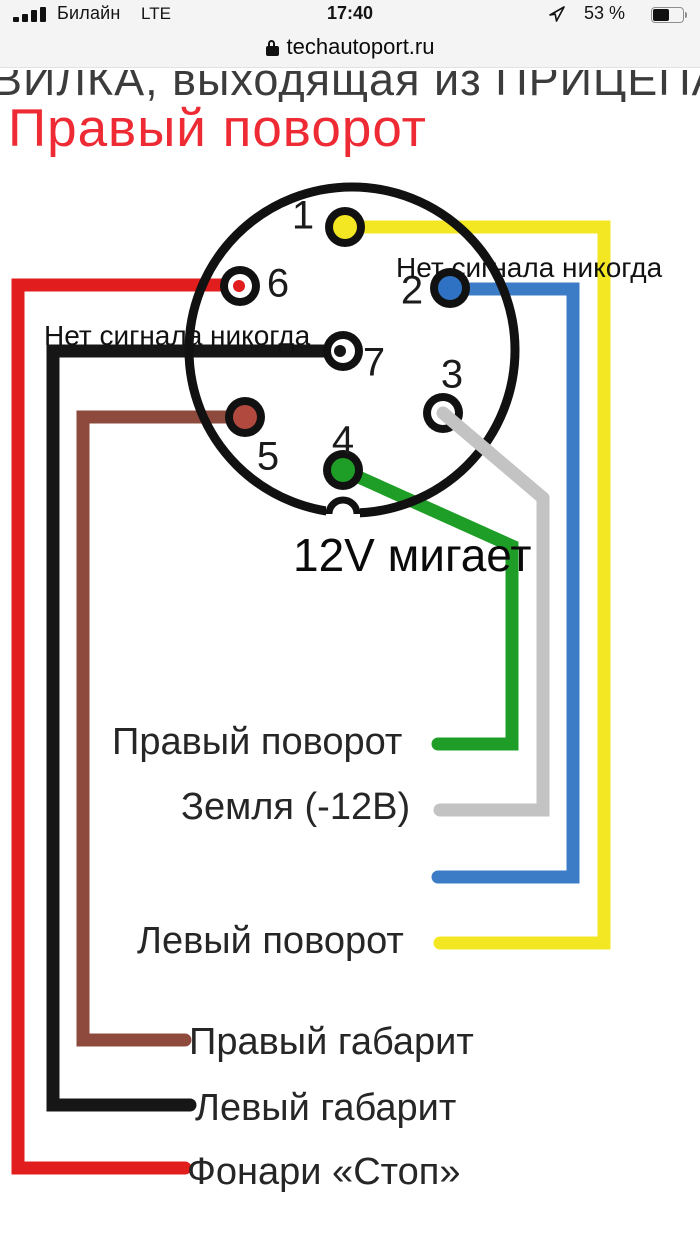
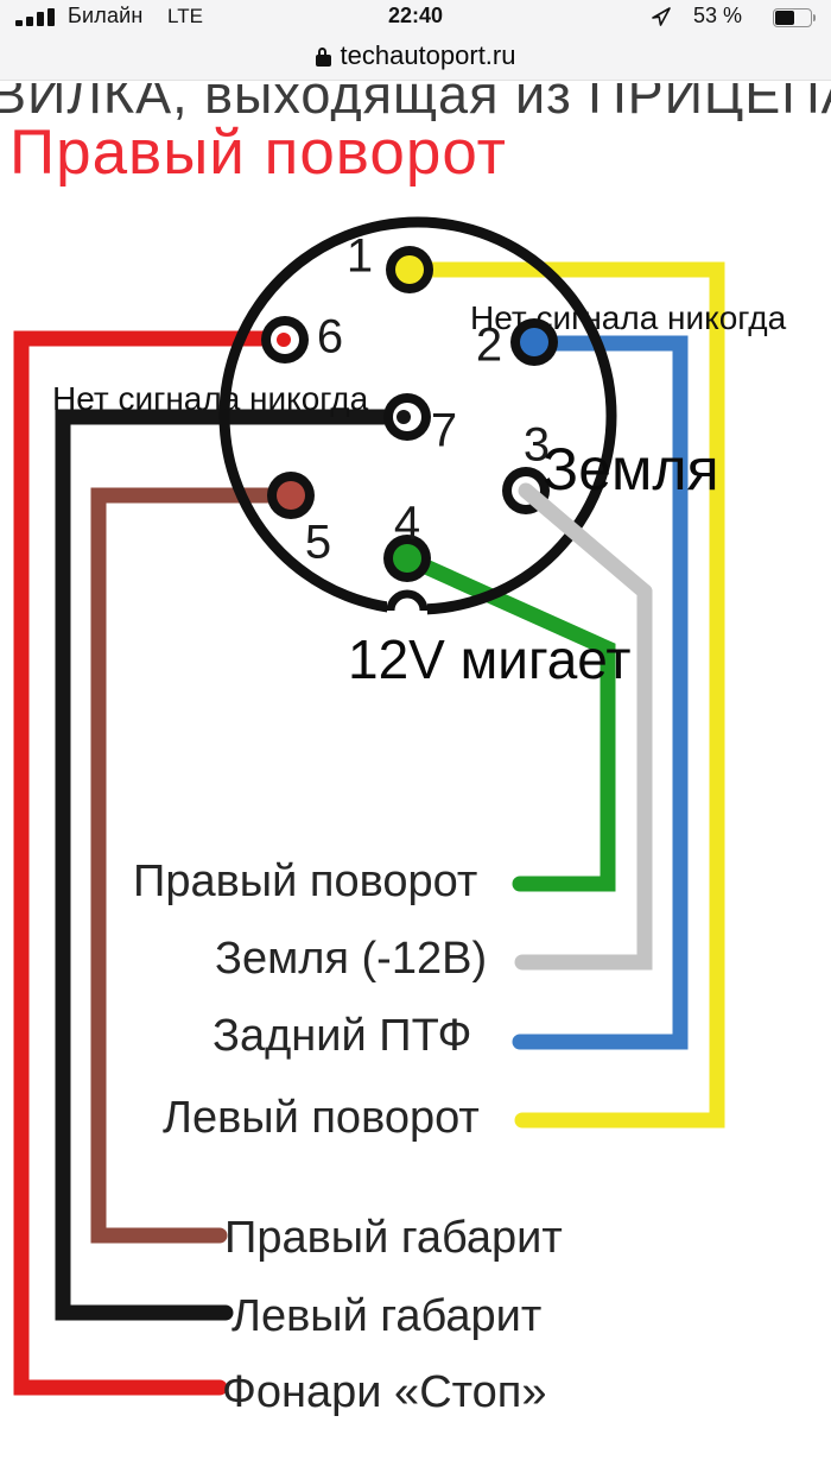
  Билайн
  LTE
- 17:40
+ 22:40
  53 %
  techautoport.ru
  ВИЛКА, выходящая из ПРИЦЕП
  Правый поворот
  1
  2
  3
  4
  5
  6
  7
  Нет сигнала никогда
  Нет сигнала никогда
+ Земля
  12V мигает
  Правый поворот
  Земля (-12В)
+ Задний ПТФ
  Левый поворот
  Правый габарит
  Левый габарит
  Фонари «Стоп»
